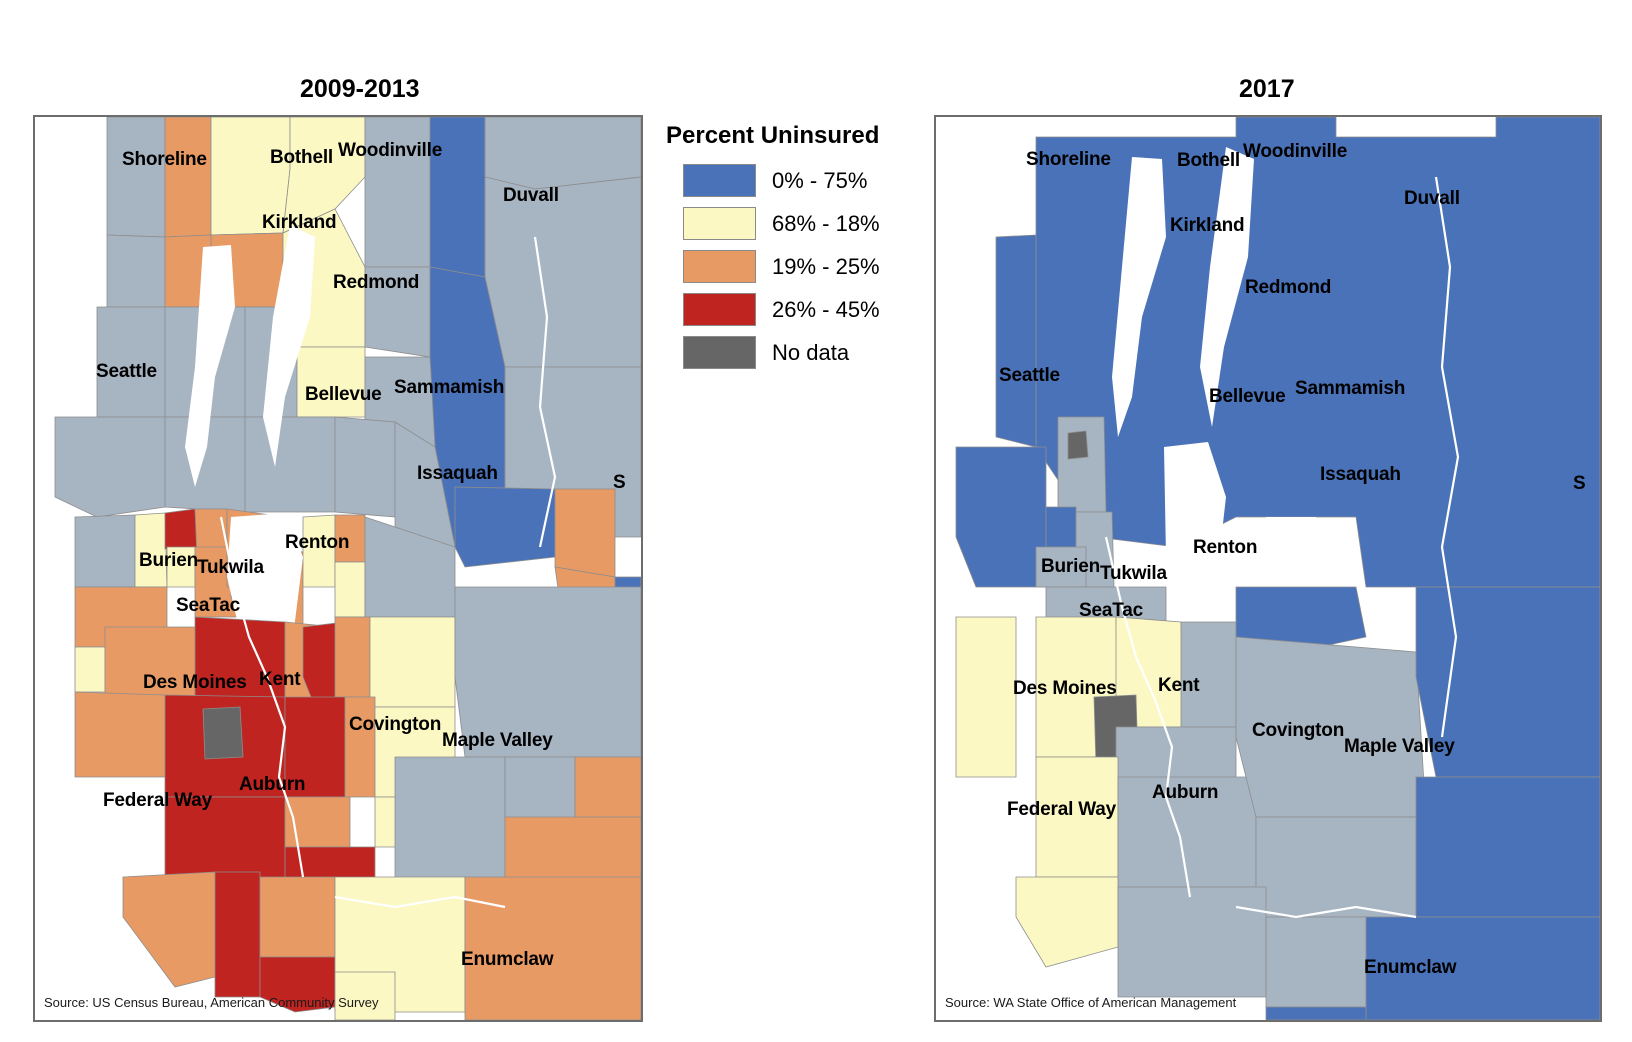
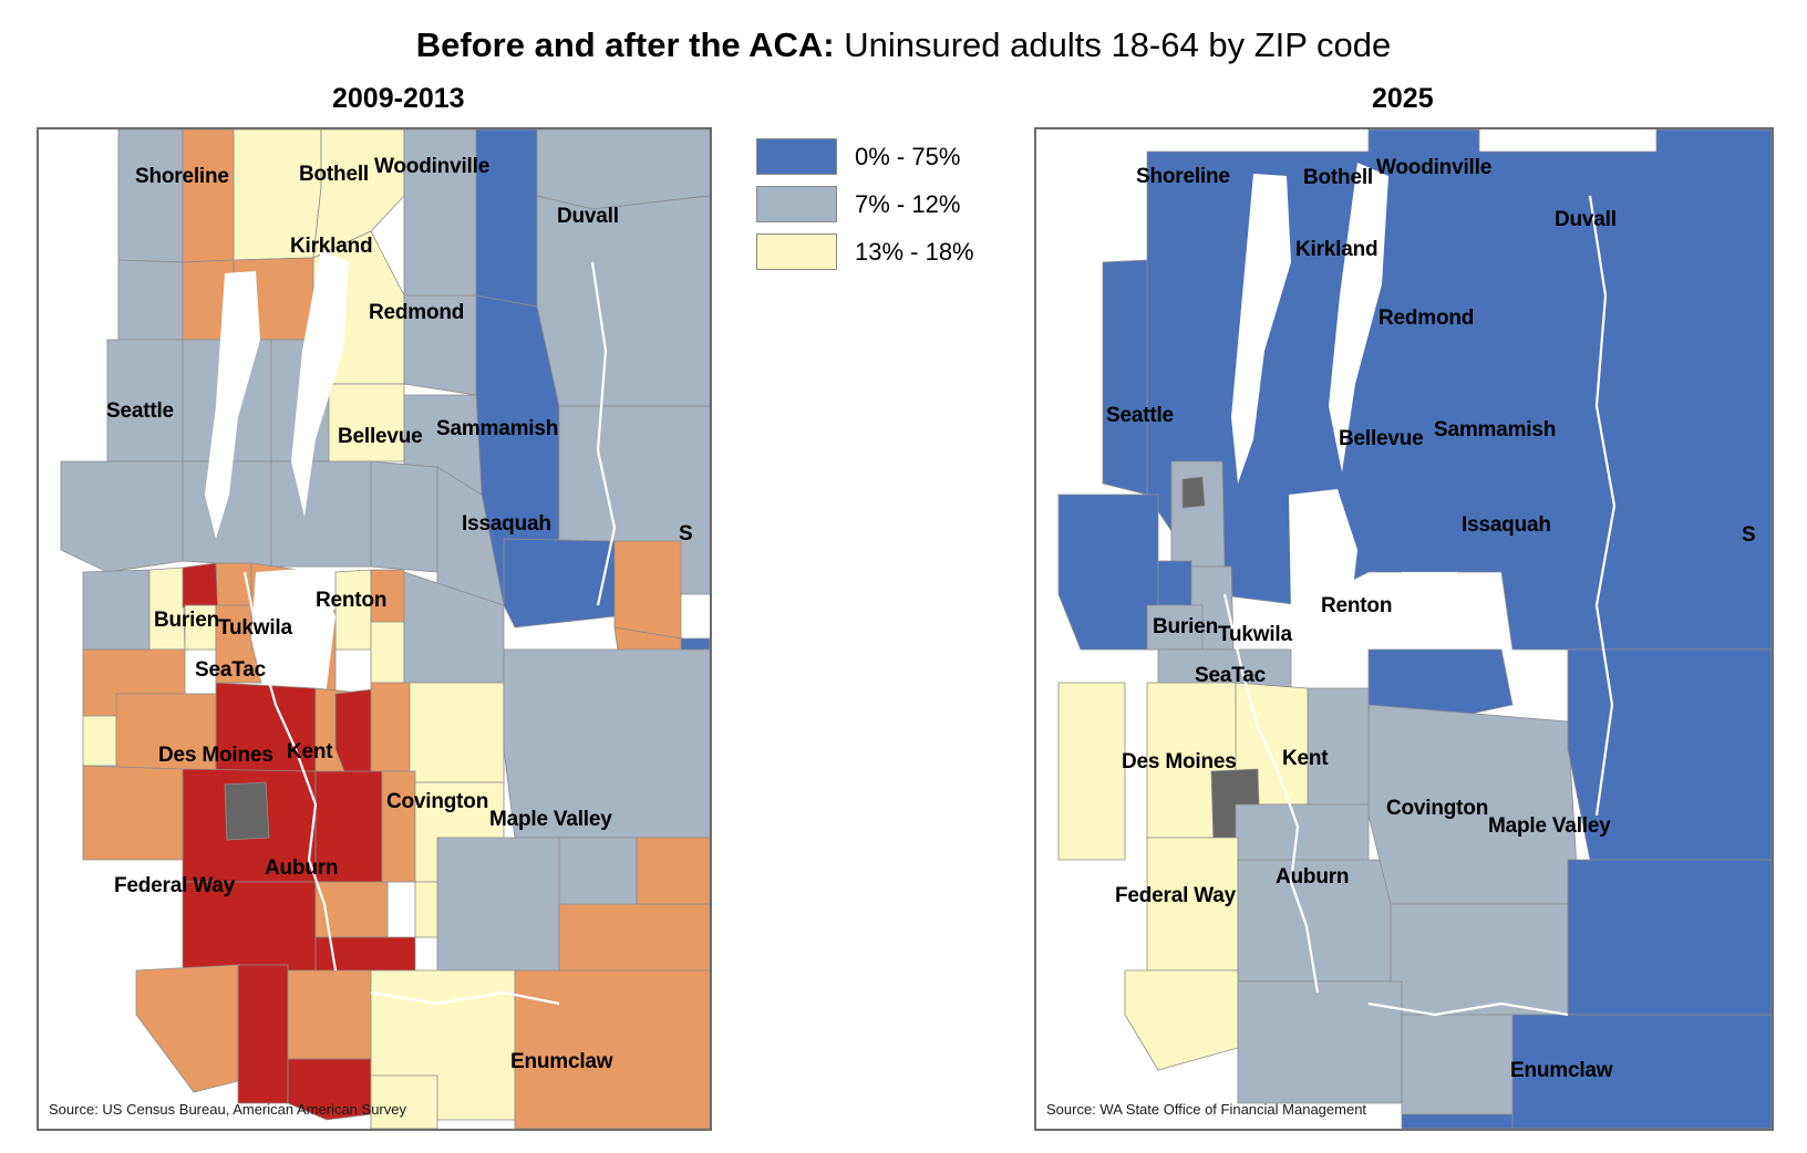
+ Before and after the ACA: Uninsured adults 18-64 by ZIP code
  2009-2013
- 2017
+ 2025
- Source: US Census Bureau, American Community Survey
+ Source: US Census Bureau, American American Survey
- Source: WA State Office of American Management
+ Source: WA State Office of Financial Management
- Percent Uninsured
  0% - 75%
+ 7% - 12%
- 68% - 18%
+ 13% - 18%
- 19% - 25%
- 26% - 45%
- No data
  Shoreline
  Bothell
  Woodinville
  Duvall
  Kirkland
  Redmond
  Seattle
  Bellevue
  Sammamish
  Issaquah
  S
  Renton
  Burien
  Tukwila
  SeaTac
  Des Moines
  Kent
  Covington
  Maple Valley
  Auburn
  Federal Way
  Enumclaw
  Shoreline
  Bothell
  Woodinville
  Duvall
  Kirkland
  Redmond
  Seattle
  Bellevue
  Sammamish
  Issaquah
  S
  Renton
  Burien
  Tukwila
  SeaTac
  Des Moines
  Kent
  Covington
  Maple Valley
  Auburn
  Federal Way
  Enumclaw
